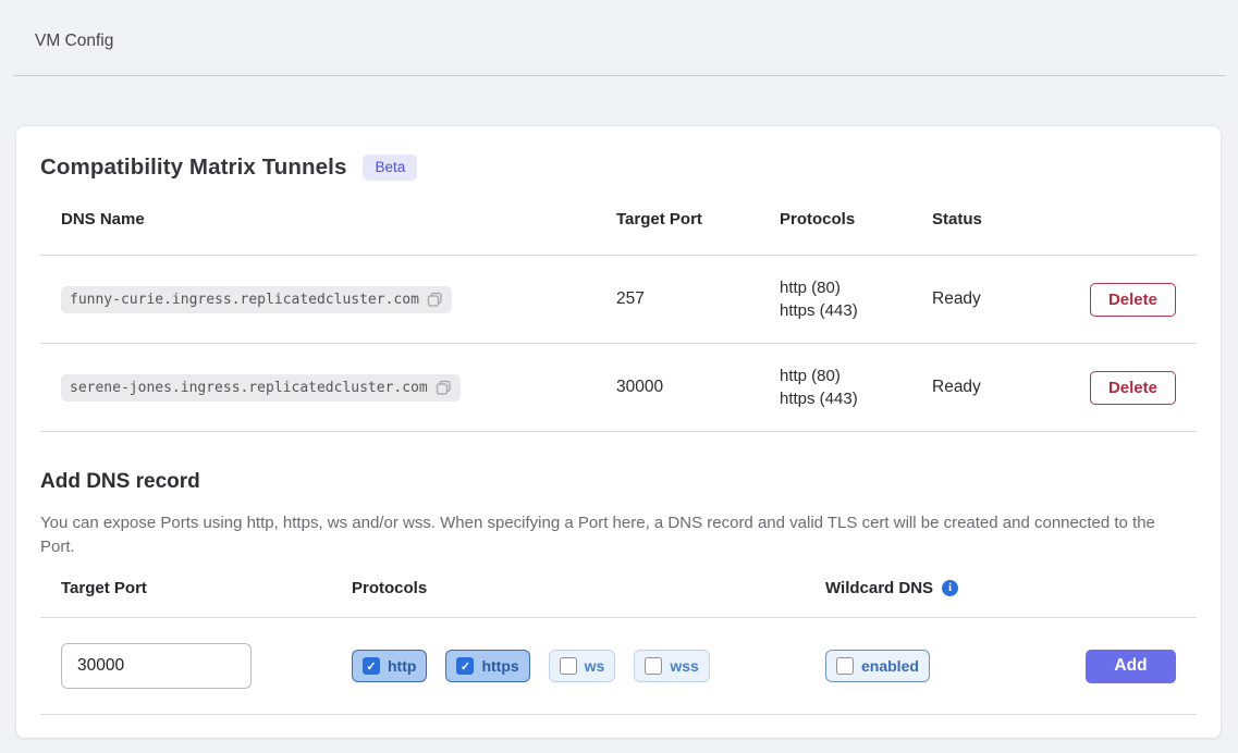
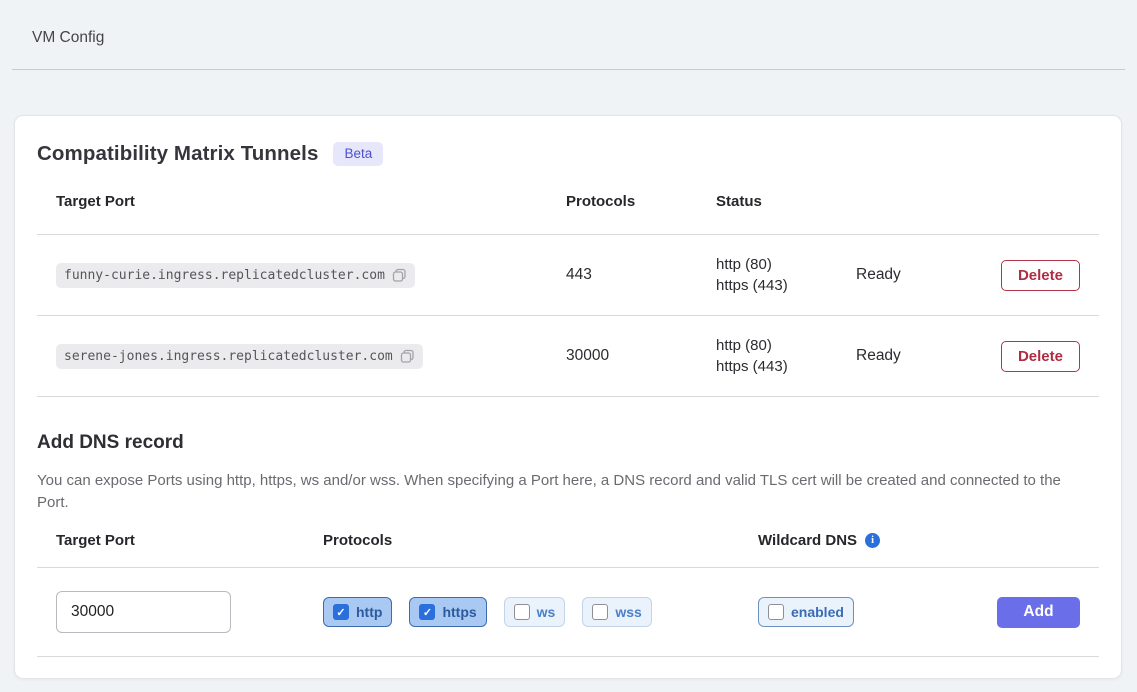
  VM Config
  Compatibility Matrix Tunnels
  Beta
- DNS Name
  Target Port
  Protocols
  Status
  funny-curie.ingress.replicatedcluster.com
- 257
+ 443
  http (80)
  https (443)
  Ready
  Delete
  serene-jones.ingress.replicatedcluster.com
  30000
  http (80)
  https (443)
  Ready
  Delete
  Add DNS record
  You can expose Ports using http, https, ws and/or wss. When specifying a Port here, a DNS record and valid TLS cert will be created and connected to the Port.
  Target Port
  Protocols
  Wildcard DNS
  i
  30000
  ✓
  http
  ✓
  https
  ws
  wss
  enabled
  Add
